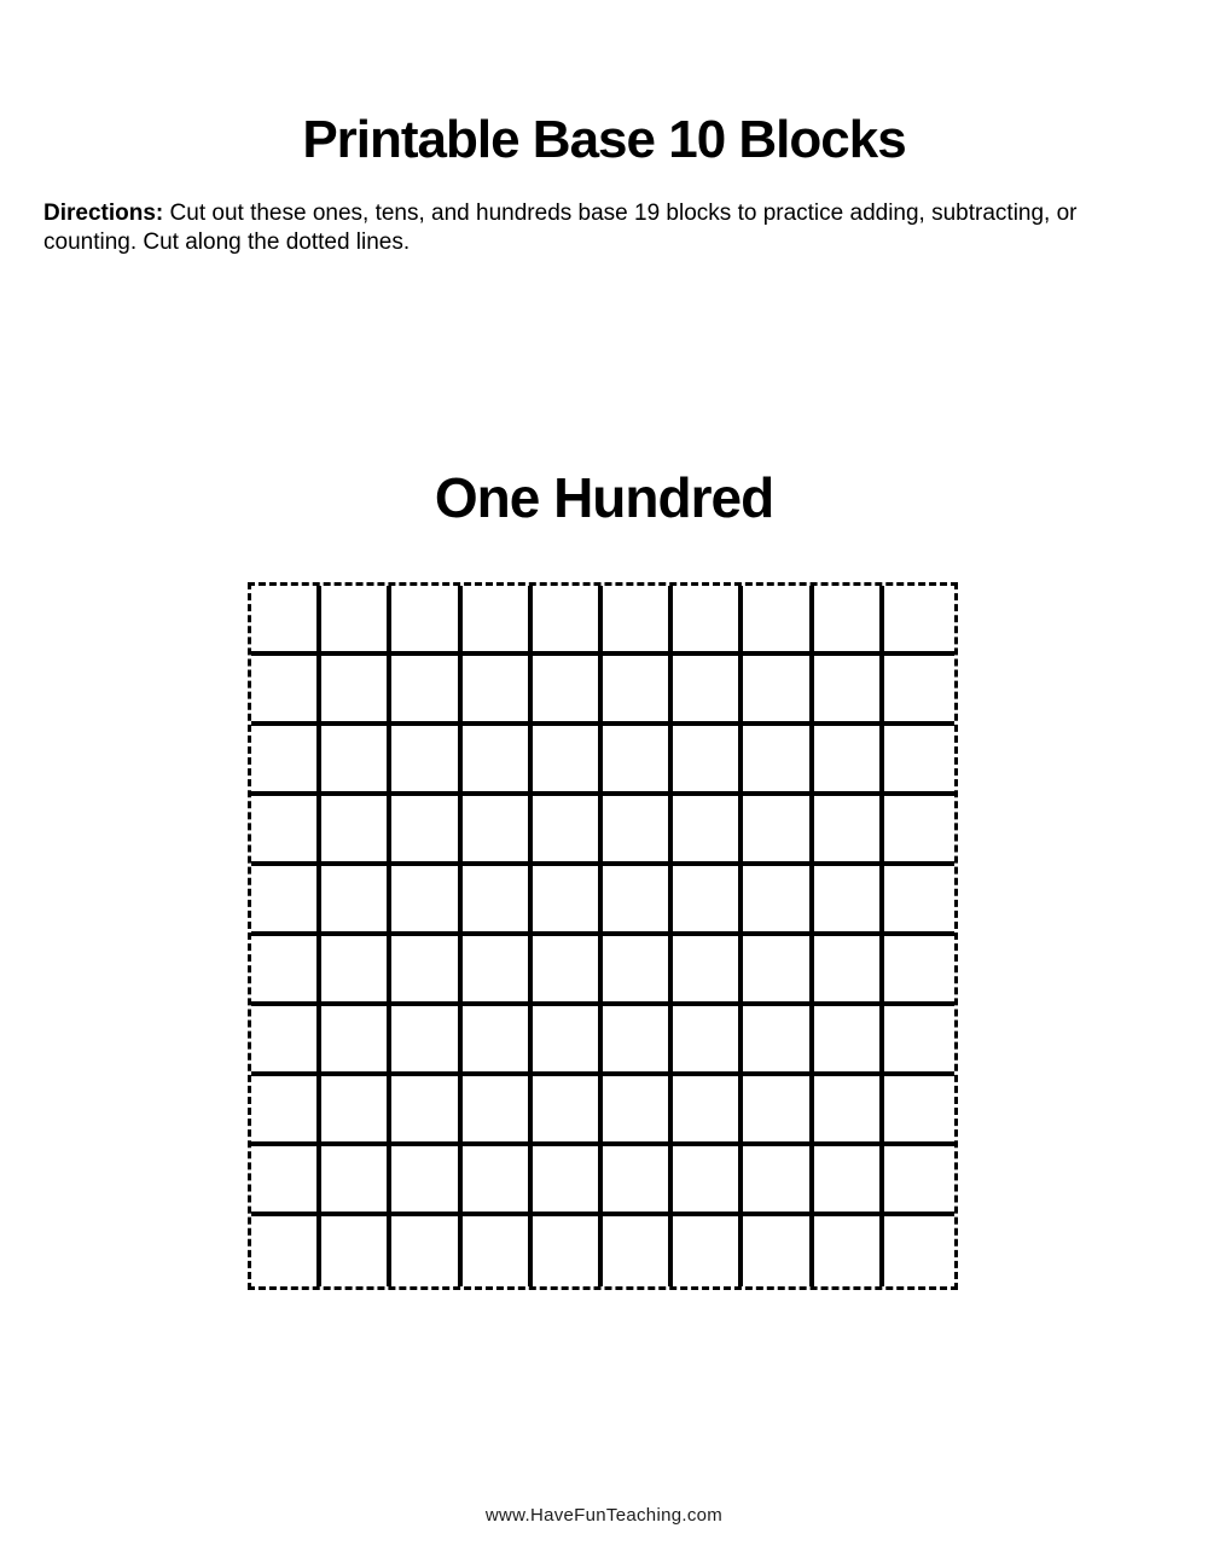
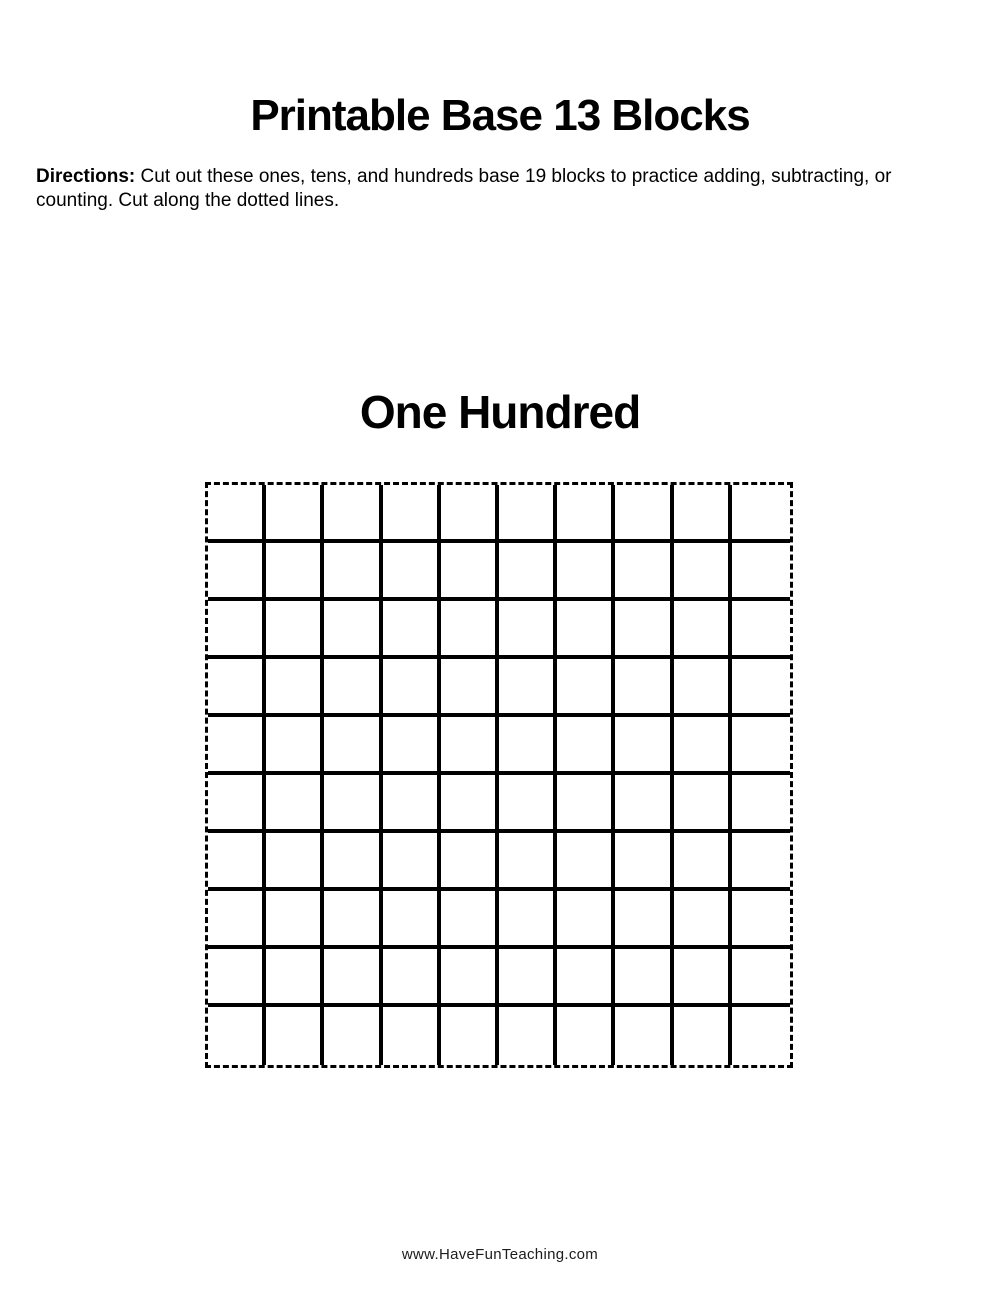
- Printable Base 10 Blocks
+ Printable Base 13 Blocks
  Directions: Cut out these ones, tens, and hundreds base 19 blocks to practice adding, subtracting, or counting. Cut along the dotted lines.
  One Hundred
  www.HaveFunTeaching.com
